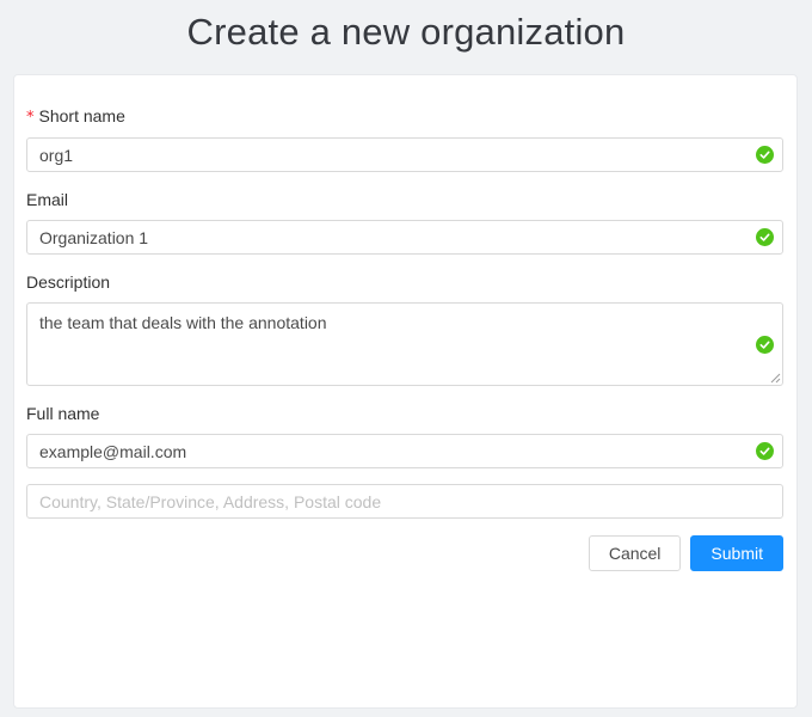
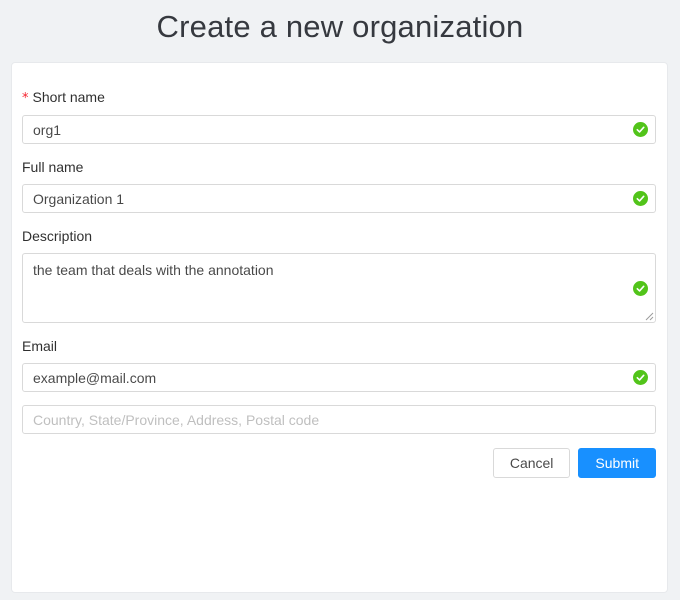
  Create a new organization
  * Short name
  org1
- Email
+ Full name
  Organization 1
  Description
  the team that deals with the annotation
- Full name
+ Email
  example@mail.com
  Country, State/Province, Address, Postal code
  Cancel
  Submit
